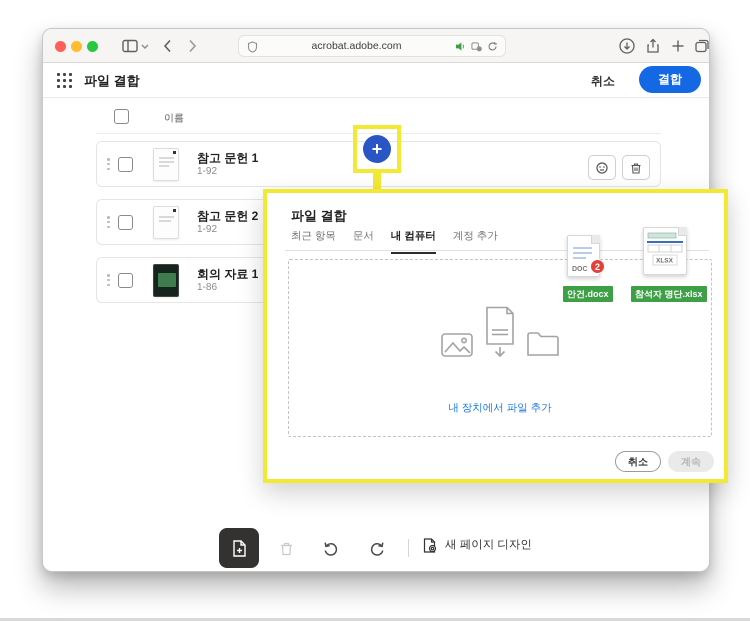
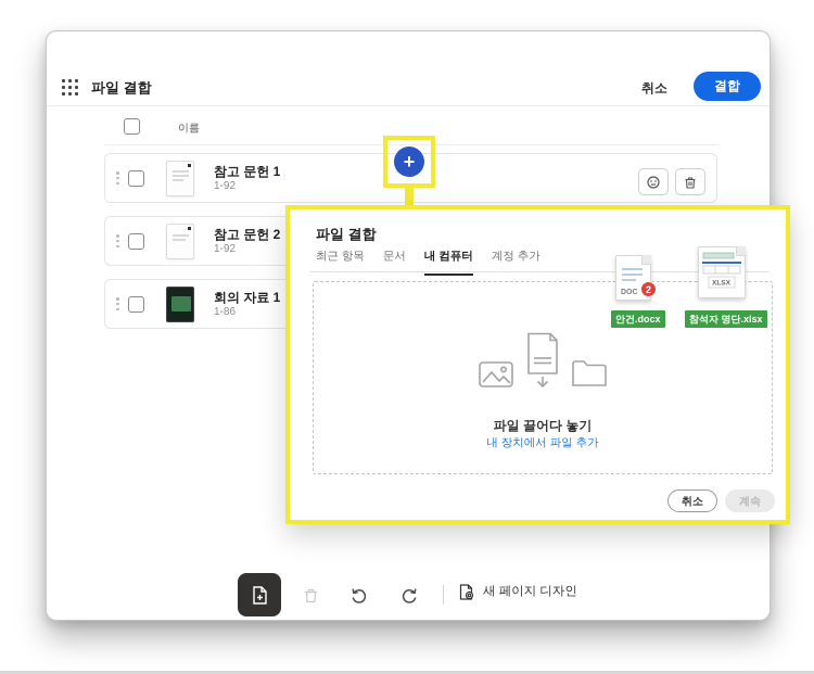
- acrobat.adobe.com
  파일 결합
  취소
  결합
  이름
  참고 문헌 1
  1-92
  참고 문헌 2
  1-92
  회의 자료 1
  1-86
  +
  파일 결합
  최근 항목
  문서
  내 컴퓨터
  계정 추가
+ 파일 끌어다 놓기
  내 장치에서 파일 추가
  2
  안건.docx
  참석자 명단.xlsx
  취소
  계속
  새 페이지 디자인
